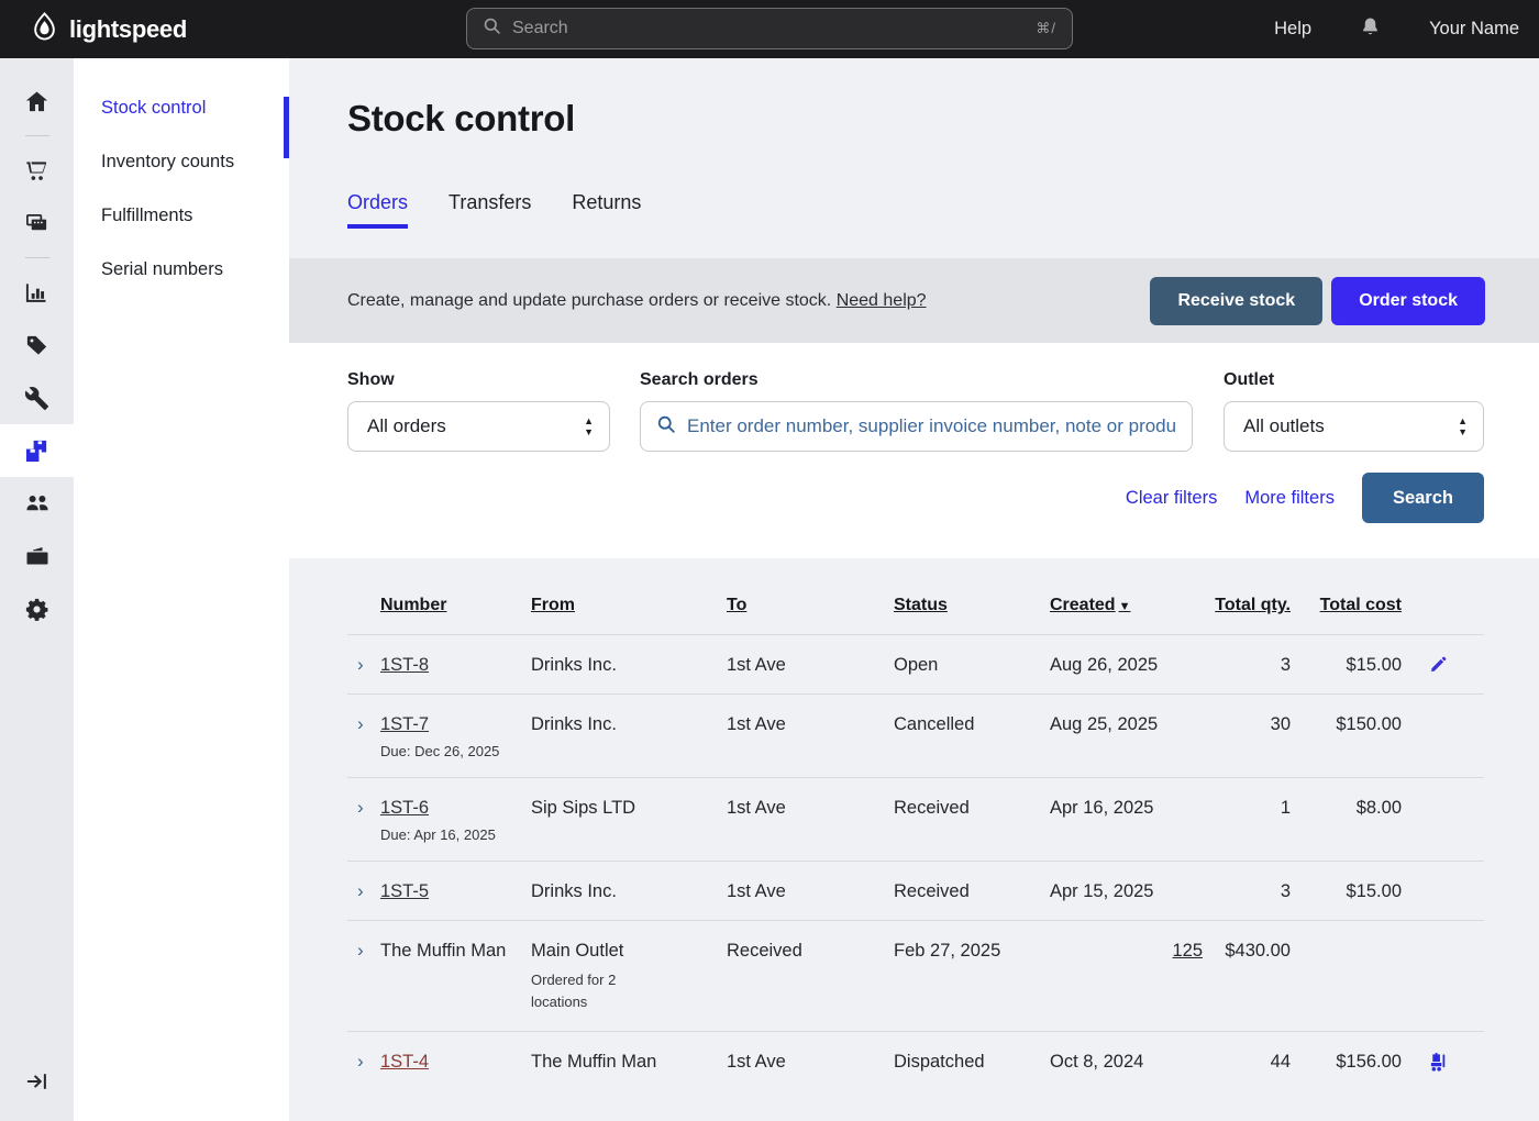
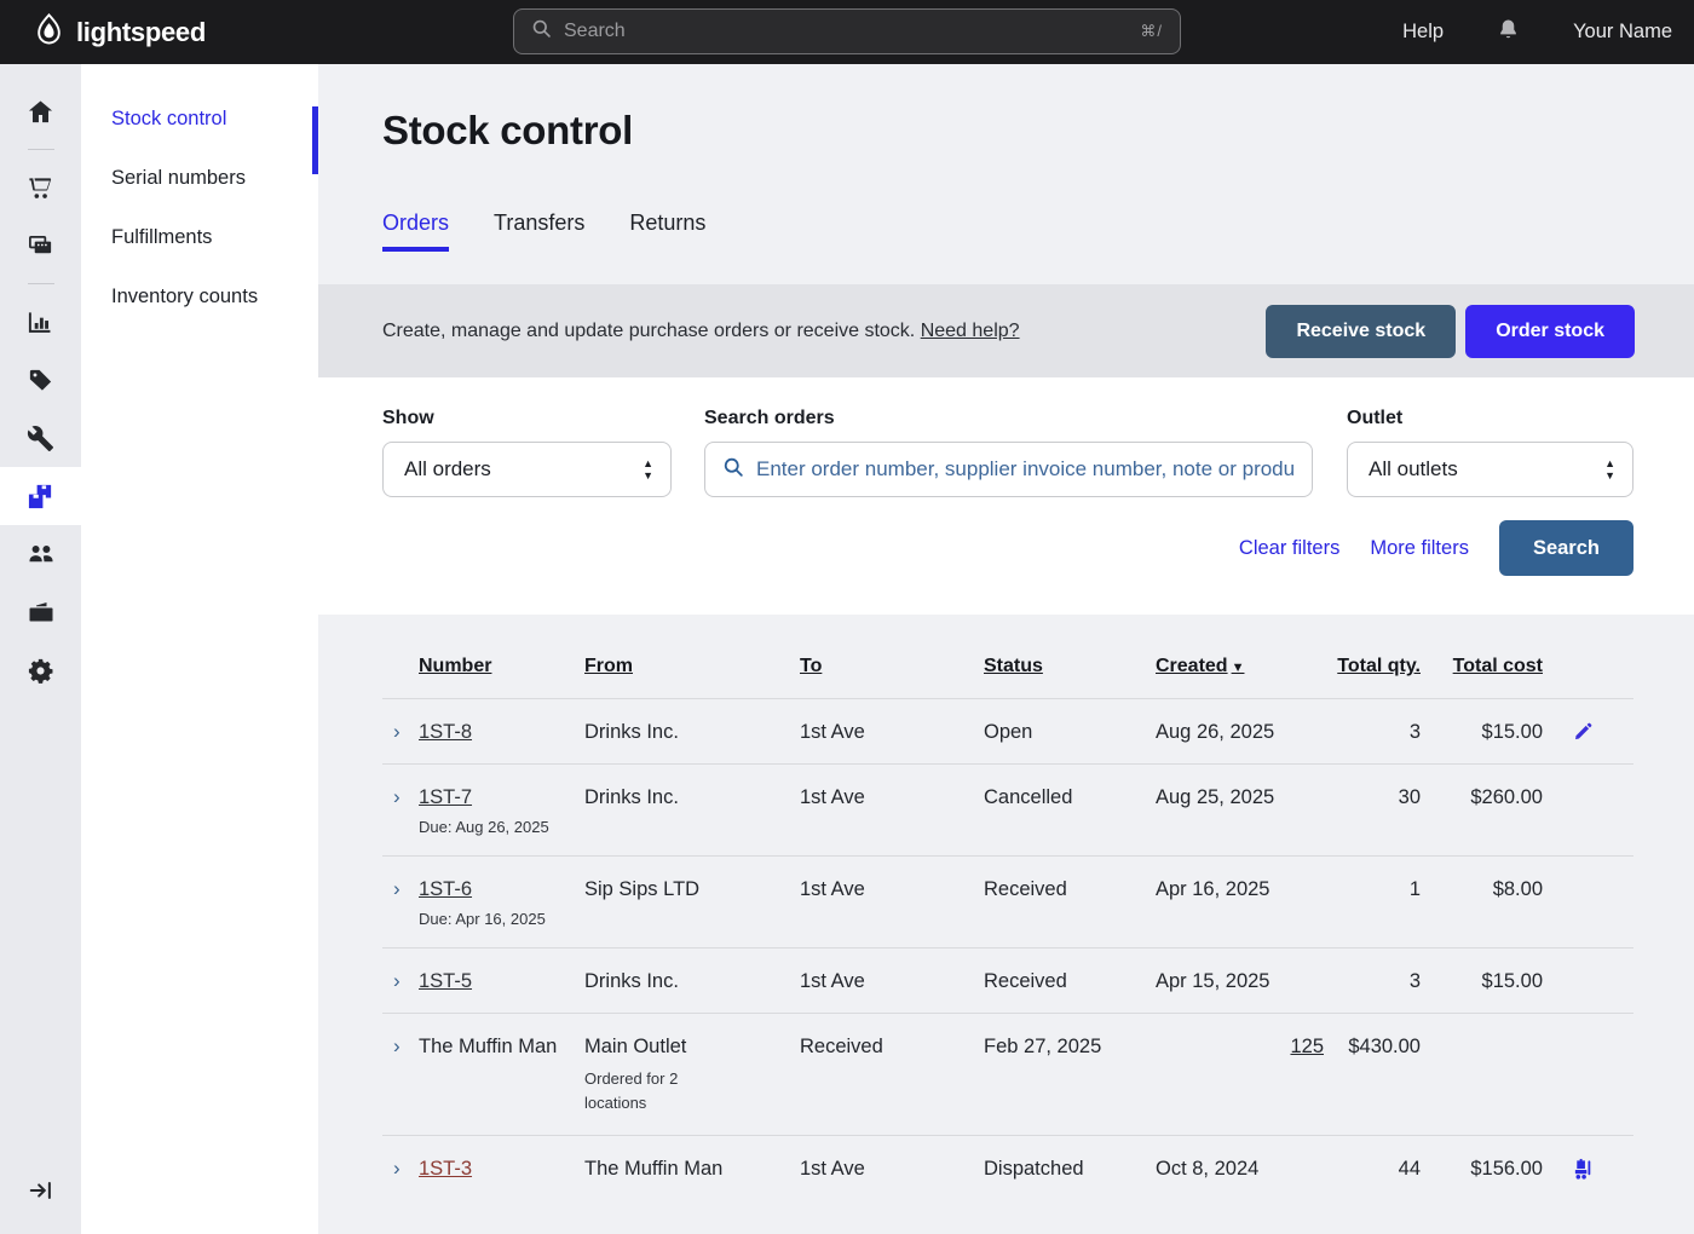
  lightspeed
  Search
  ⌘/
  Help
  Your Name
  Stock control
- Inventory counts
+ Serial numbers
  Fulfillments
- Serial numbers
+ Inventory counts
  Stock control
  Orders
  Transfers
  Returns
  Create, manage and update purchase orders or receive stock. Need help?
  Receive stock
  Order stock
  Show
  All orders
  ▲
  ▼
  Search orders
  Enter order number, supplier invoice number, note or produ
  Outlet
  All outlets
  ▲
  ▼
  Clear filters
  More filters
  Search
  Number
  From
  To
  Status
  Created ▼
  Total qty.
  Total cost
  ›
  1ST-8
  Drinks Inc.
  1st Ave
  Open
  Aug 26, 2025
  3
  $15.00
  ›
  1ST-7
- Due: Dec 26, 2025
+ Due: Aug 26, 2025
  Drinks Inc.
  1st Ave
  Cancelled
  Aug 25, 2025
  30
- $150.00
+ $260.00
  ›
  1ST-6
  Due: Apr 16, 2025
  Sip Sips LTD
  1st Ave
  Received
  Apr 16, 2025
  1
  $8.00
  ›
  1ST-5
  Drinks Inc.
  1st Ave
  Received
  Apr 15, 2025
  3
  $15.00
  ›
  The Muffin Man
  Main Outlet
  Ordered for 2 locations
  Received
  Feb 27, 2025
  125
  $430.00
  ›
- 1ST-4
+ 1ST-3
  The Muffin Man
  1st Ave
  Dispatched
  Oct 8, 2024
  44
  $156.00
